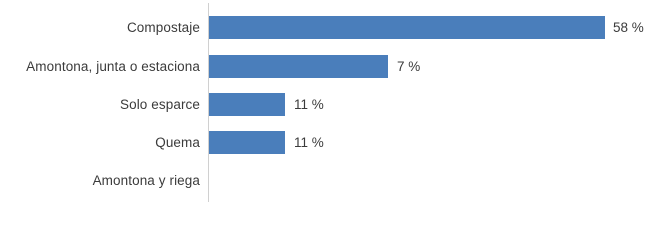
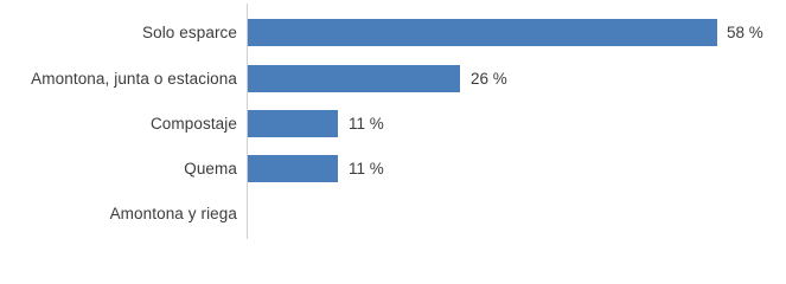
- Compostaje
+ Solo esparce
  58 %
  Amontona, junta o estaciona
- 7 %
+ 26 %
- Solo esparce
+ Compostaje
  11 %
  Quema
  11 %
  Amontona y riega
